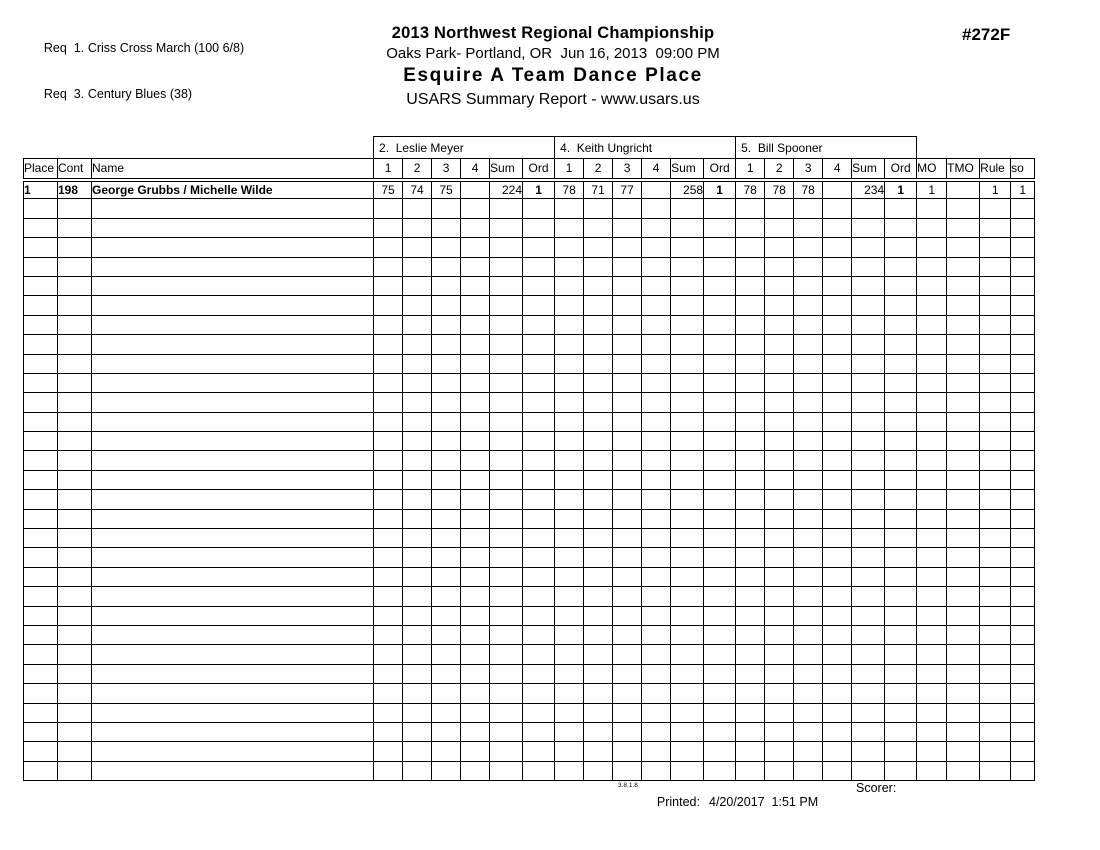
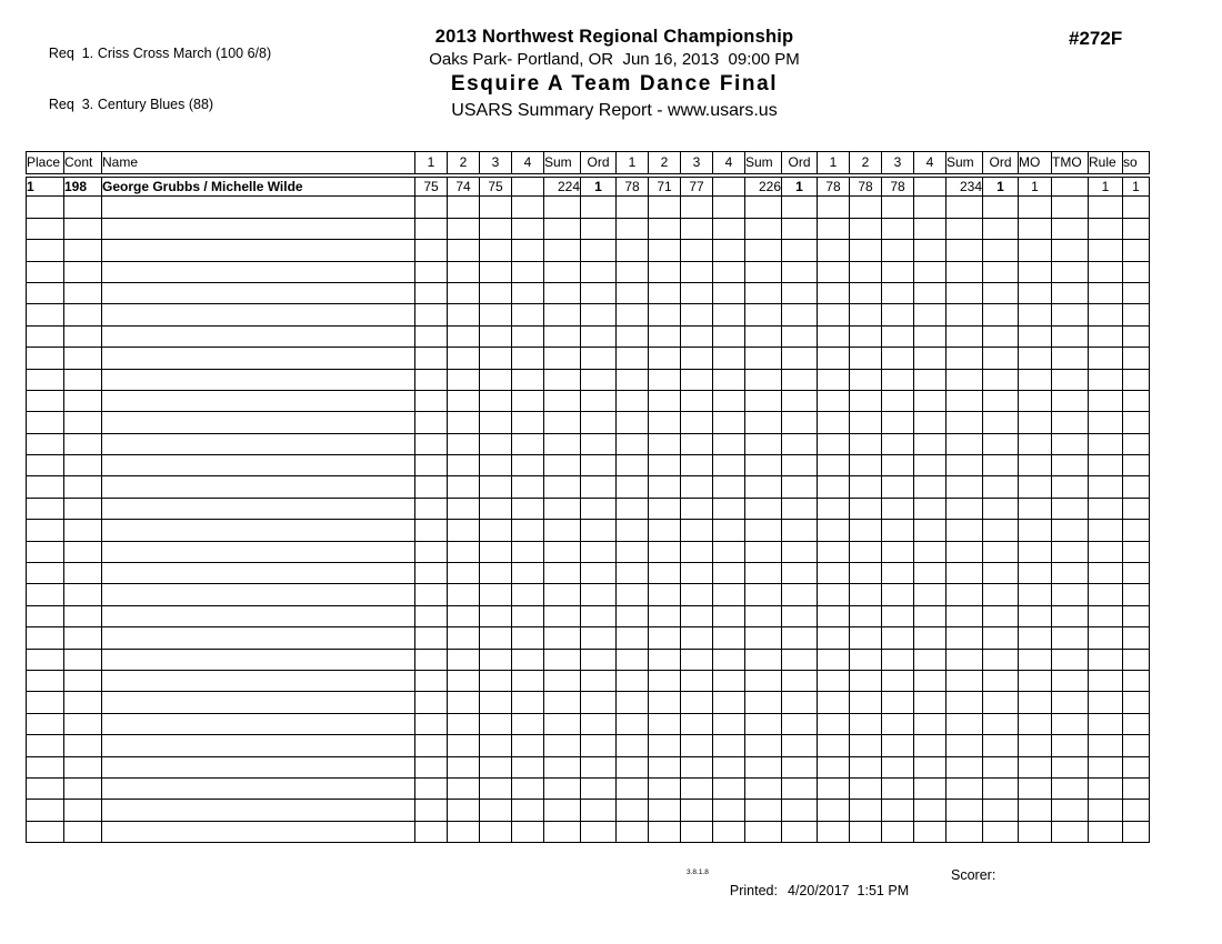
  Req 1. Criss Cross March (100 6/8)
- Req 3. Century Blues (38)
+ Req 3. Century Blues (88)
  2013 Northwest Regional Championship
  Oaks Park- Portland, OR Jun 16, 2013 09:00 PM
- Esquire A Team Dance Place
+ Esquire A Team Dance Final
  USARS Summary Report - www.usars.us
  #272F
- 	2. Leslie Meyer	4. Keith Ungricht	5. Bill Spooner
  Place	Cont	Name	1	2	3	4	Sum	Ord	1	2	3	4	Sum	Ord	1	2	3	4	Sum	Ord	MO	TMO	Rule	so
- 1	198	George Grubbs / Michelle Wilde	75	74	75		224	1	78	71	77		258	1	78	78	78		234	1	1		1	1
+ 1	198	George Grubbs / Michelle Wilde	75	74	75		224	1	78	71	77		226	1	78	78	78		234	1	1		1	1
  Printed: 4/20/2017 1:51 PM
  Scorer:
